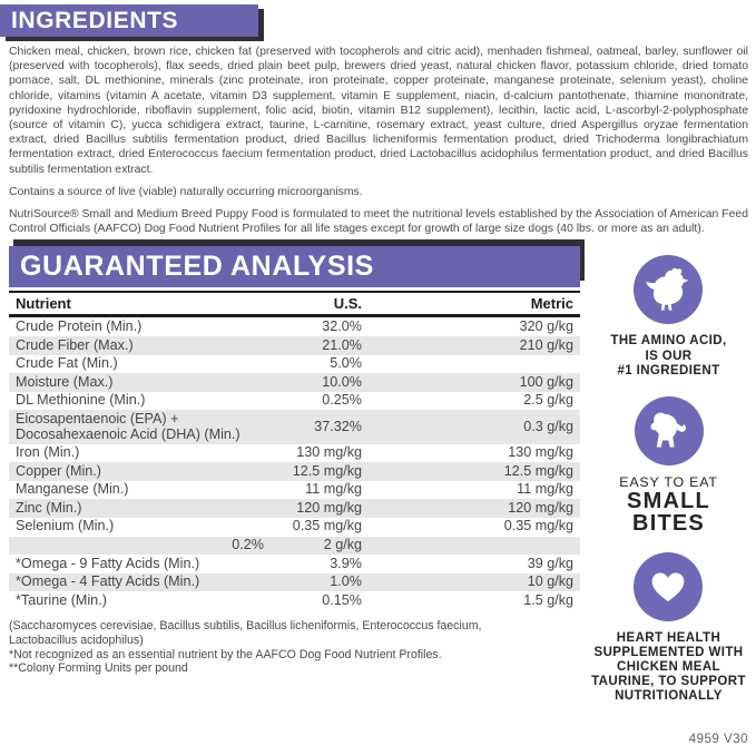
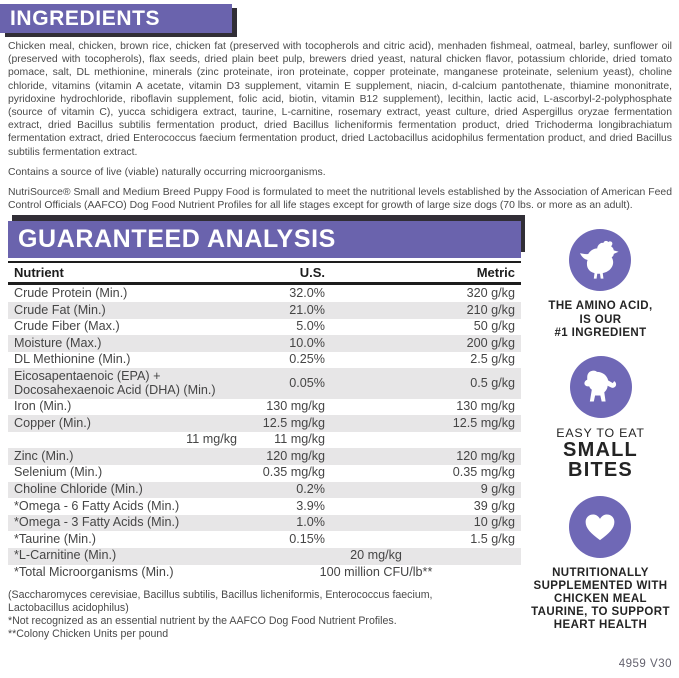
  INGREDIENTS
  Chicken meal, chicken, brown rice, chicken fat (preserved with tocopherols and citric acid), menhaden fishmeal, oatmeal, barley, sunflower oil (preserved with tocopherols), flax seeds, dried plain beet pulp, brewers dried yeast, natural chicken flavor, potassium chloride, dried tomato pomace, salt, DL methionine, minerals (zinc proteinate, iron proteinate, copper proteinate, manganese proteinate, selenium yeast), choline chloride, vitamins (vitamin A acetate, vitamin D3 supplement, vitamin E supplement, niacin, d-calcium pantothenate, thiamine mononitrate, pyridoxine hydrochloride, riboflavin supplement, folic acid, biotin, vitamin B12 supplement), lecithin, lactic acid, L-ascorbyl-2-polyphosphate (source of vitamin C), yucca schidigera extract, taurine, L-carnitine, rosemary extract, yeast culture, dried Aspergillus oryzae fermentation extract, dried Bacillus subtilis fermentation product, dried Bacillus licheniformis fermentation product, dried Trichoderma longibrachiatum fermentation extract, dried Enterococcus faecium fermentation product, dried Lactobacillus acidophilus fermentation product, and dried Bacillus subtilis fermentation extract.
  Contains a source of live (viable) naturally occurring microorganisms.
- NutriSource® Small and Medium Breed Puppy Food is formulated to meet the nutritional levels established by the Association of American Feed Control Officials (AAFCO) Dog Food Nutrient Profiles for all life stages except for growth of large size dogs (40 lbs. or more as an adult).
+ NutriSource® Small and Medium Breed Puppy Food is formulated to meet the nutritional levels established by the Association of American Feed Control Officials (AAFCO) Dog Food Nutrient Profiles for all life stages except for growth of large size dogs (70 lbs. or more as an adult).
  GUARANTEED ANALYSIS
  Nutrient
  U.S.
  Metric
  Crude Protein (Min.)
  32.0%
  320 g/kg
- Crude Fiber (Max.)
+ Crude Fat (Min.)
  21.0%
  210 g/kg
- Crude Fat (Min.)
+ Crude Fiber (Max.)
  5.0%
+ 50 g/kg
  Moisture (Max.)
  10.0%
- 100 g/kg
+ 200 g/kg
  DL Methionine (Min.)
  0.25%
  2.5 g/kg
  Eicosapentaenoic (EPA) +
  Docosahexaenoic Acid (DHA) (Min.)
- 37.32%
+ 0.05%
- 0.3 g/kg
+ 0.5 g/kg
  Iron (Min.)
  130 mg/kg
  130 mg/kg
  Copper (Min.)
  12.5 mg/kg
  12.5 mg/kg
- Manganese (Min.)
  11 mg/kg
  11 mg/kg
  Zinc (Min.)
  120 mg/kg
  120 mg/kg
  Selenium (Min.)
  0.35 mg/kg
  0.35 mg/kg
+ Choline Chloride (Min.)
  0.2%
- 2 g/kg
+ 9 g/kg
- *Omega - 9 Fatty Acids (Min.)
+ *Omega - 6 Fatty Acids (Min.)
  3.9%
  39 g/kg
- *Omega - 4 Fatty Acids (Min.)
+ *Omega - 3 Fatty Acids (Min.)
  1.0%
  10 g/kg
  *Taurine (Min.)
  0.15%
  1.5 g/kg
+ *L-Carnitine (Min.)
+ 20 mg/kg
+ *Total Microorganisms (Min.)
+ 100 million CFU/lb**
  (Saccharomyces cerevisiae, Bacillus subtilis, Bacillus licheniformis, Enterococcus faecium, Lactobacillus acidophilus)
  *Not recognized as an essential nutrient by the AAFCO Dog Food Nutrient Profiles.
- **Colony Forming Units per pound
+ **Colony Chicken Units per pound
  THE AMINO ACID,
  IS OUR
  #1 INGREDIENT
  EASY TO EAT
  SMALL
  BITES
- HEART HEALTH
+ NUTRITIONALLY
  SUPPLEMENTED WITH
  CHICKEN MEAL
  TAURINE, TO SUPPORT
- NUTRITIONALLY
+ HEART HEALTH
  4959 V30
